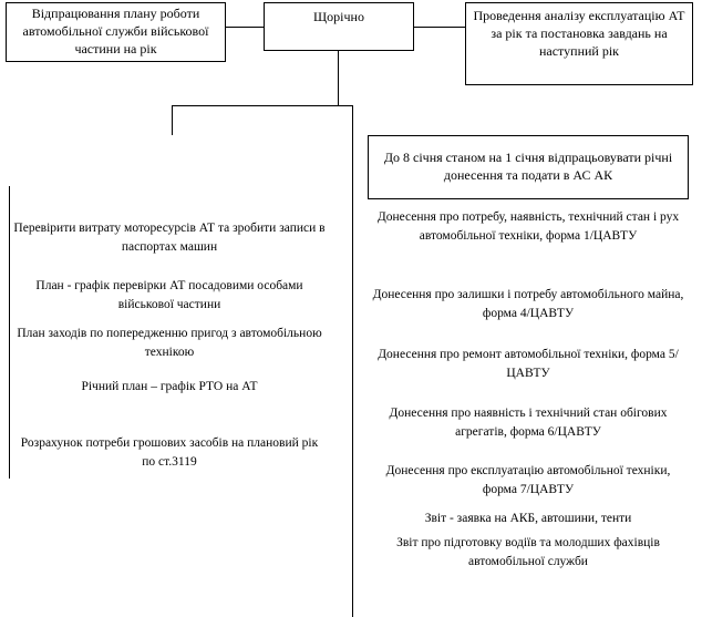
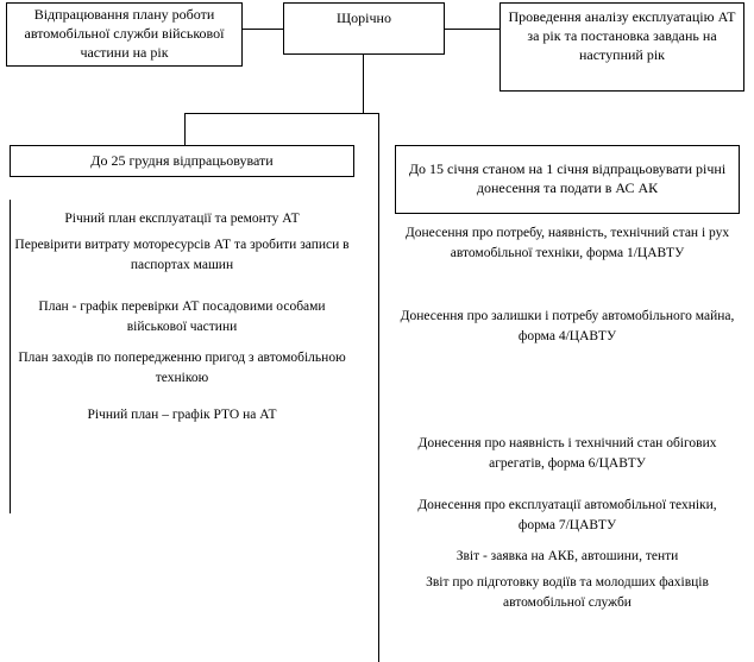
  Відпрацювання плану роботи автомобільної служби військової частини на рік
  Щорічно
  Проведення аналізу експлуатацію АТ за рік та постановка завдань на наступний рік
+ До 25 грудня відпрацьовувати
+ Річний план експлуатації та ремонту АТ
  Перевірити витрату моторесурсів АТ та зробити записи в паспортах машин
  План - графік перевірки АТ посадовими особами військової частини
  План заходів по попередженню пригод з автомобільною технікою
  Річний план – графік РТО на АТ
- Розрахунок потреби грошових засобів на плановий рік по ст.3119
- До 8 січня станом на 1 січня відпрацьовувати річні донесення та подати в АС АК
+ До 15 січня станом на 1 січня відпрацьовувати річні донесення та подати в АС АК
  Донесення про потребу, наявність, технічний стан і рух автомобільної техніки, форма 1/ЦАВТУ
  Донесення про залишки і потребу автомобільного майна, форма 4/ЦАВТУ
- Донесення про ремонт автомобільної техніки, форма 5/ЦАВТУ
  Донесення про наявність і технічний стан обігових агрегатів, форма 6/ЦАВТУ
- Донесення про експлуатацію автомобільної техніки, форма 7/ЦАВТУ
+ Донесення про експлуатації автомобільної техніки, форма 7/ЦАВТУ
  Звіт - заявка на АКБ, автошини, тенти
  Звіт про підготовку водіїв та молодших фахівців автомобільної служби
